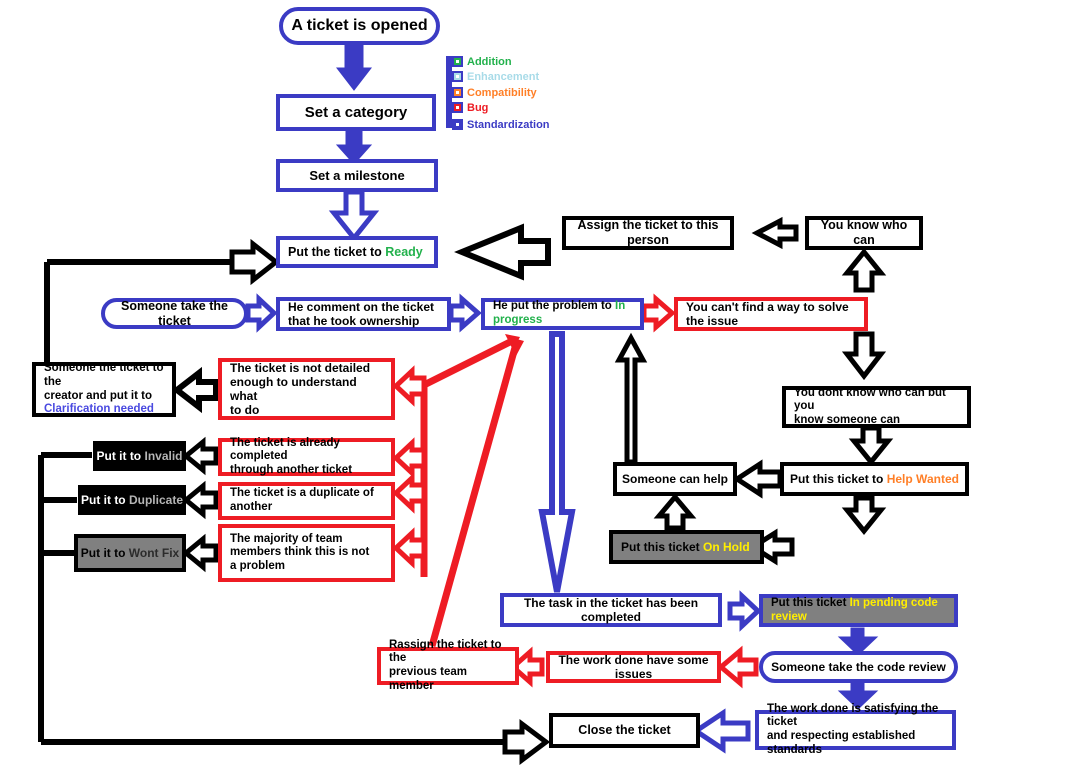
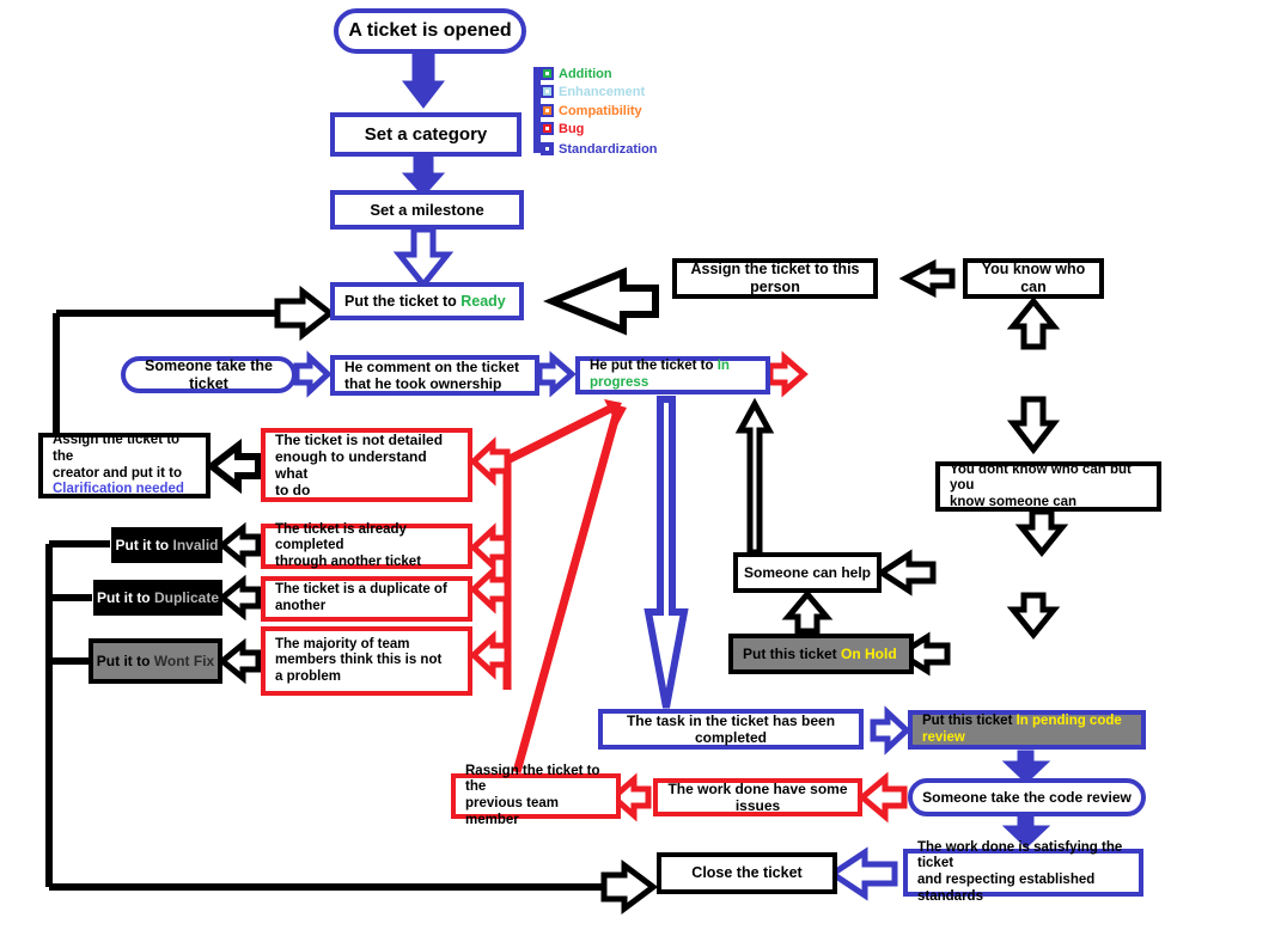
  A ticket is opened
  Set a category
  Addition
  Enhancement
  Compatibility
  Bug
  Standardization
  Set a milestone
  Put the ticket to Ready
  Assign the ticket to this person
  You know who can
  Someone take the ticket
  He comment on the ticket
  that he took ownership
- He put the problem to In progress
+ He put the ticket to In progress
- You can't find a way to solve the issue
- Someone the ticket to the
+ Assign the ticket to the
  creator and put it to
  Clarification needed
  The ticket is not detailed
  enough to understand what
  to do
  Put it to Invalid
  The ticket is already completed
  through another ticket
  Put it to Duplicate
  The ticket is a duplicate of
  another
  Put it to Wont Fix
  The majority of team
  members think this is not
  a problem
  You dont know who can but you
  know someone can
  Someone can help
- Put this ticket to Help Wanted
  Put this ticket On Hold
  The task in the ticket has been completed
  Put this ticket In pending code review
  Someone take the code review
  The work done have some issues
  Rassign the ticket to the
  previous team member
  The work done is satisfying the ticket
  and respecting established standards
  Close the ticket
